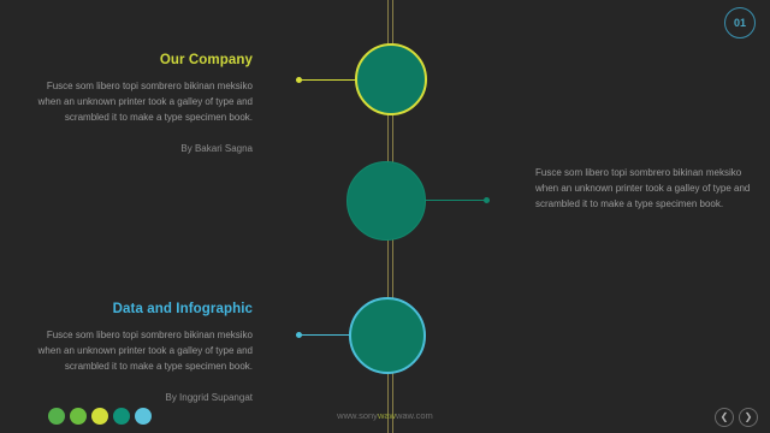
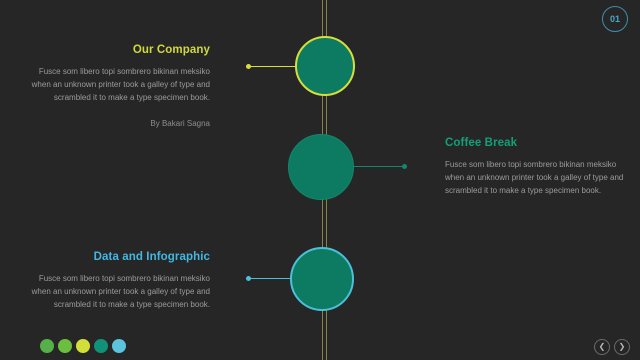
  Our Company
  Fusce som libero topi sombrero bikinan meksiko when an unknown printer took a galley of type and scrambled it to make a type specimen book.
  By Bakari Sagna
+ Coffee Break
  Fusce som libero topi sombrero bikinan meksiko when an unknown printer took a galley of type and scrambled it to make a type specimen book.
  Data and Infographic
  Fusce som libero topi sombrero bikinan meksiko when an unknown printer took a galley of type and scrambled it to make a type specimen book.
- By Inggrid Supangat
  01
- www.sonywawwaw.com
  ❮
  ❯
